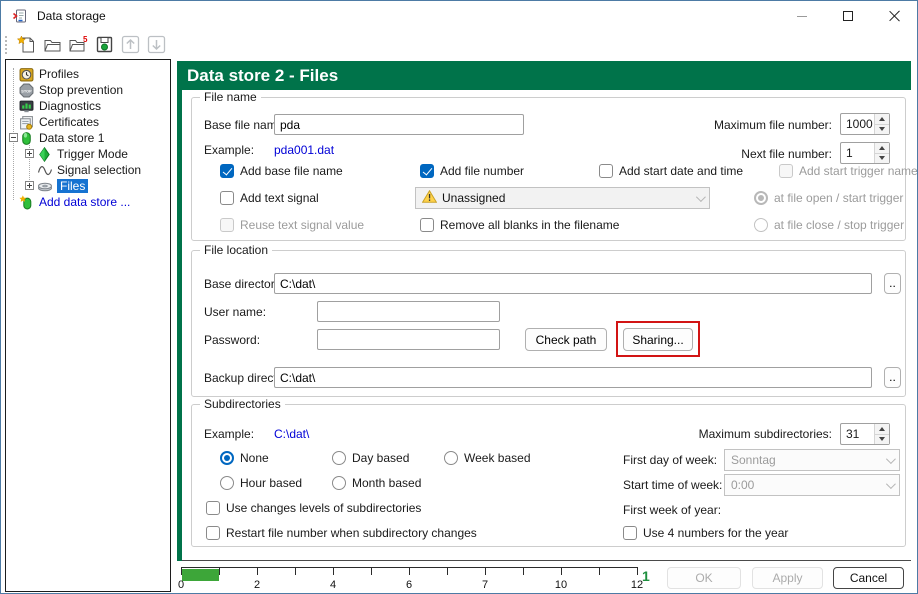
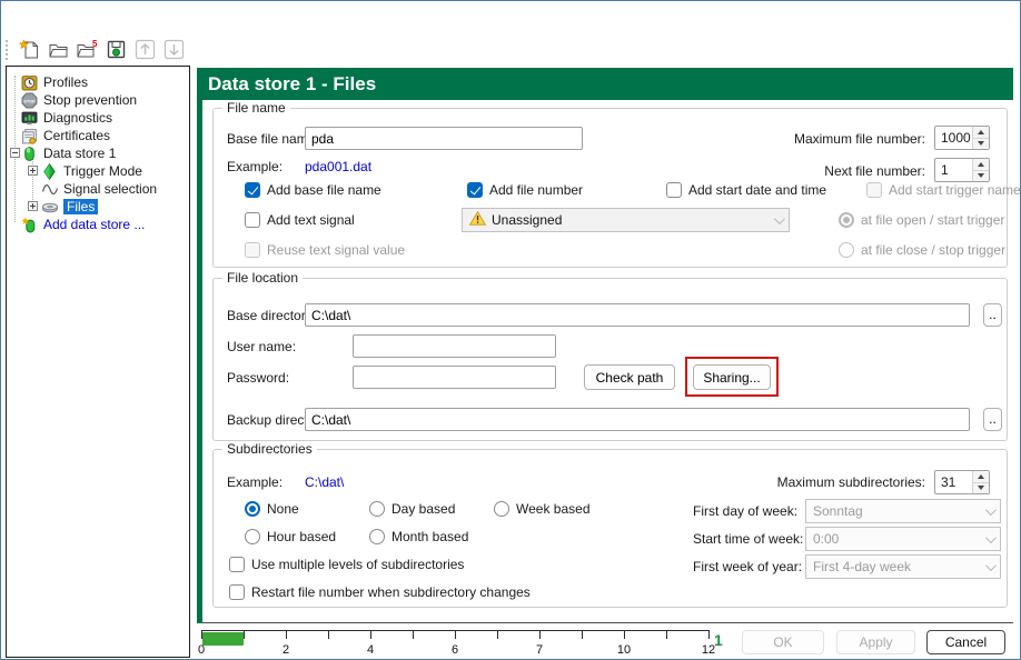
- Data storage
  5
  Profiles
  Stop prevention
  Diagnostics
  Certificates
  Data store 1
  Trigger Mode
  Signal selection
  Files
  Add data store ...
- Data store 2 - Files
+ Data store 1 - Files
  File name
  Base file nam
  pda
  Maximum file number:
  1000
  Example:
  pda001.dat
  Next file number:
  1
  Add base file name
  Add file number
  Add start date and time
  Add start trigger name
  Add text signal
  Unassigned
  at file open / start trigger
  Reuse text signal value
- Remove all blanks in the filename
  at file close / stop trigger
  File location
  Base director
  C:\dat\
  ..
  User name:
  Password:
  Check path
  Sharing...
  C:\dat\
  ..
  Subdirectories
  Example:
  C:\dat\
  Maximum subdirectories:
  31
  None
  Day based
  Week based
  First day of week:
  Sonntag
  Hour based
  Month based
  Start time of week:
  0:00
- Use changes levels of subdirectories
+ Use multiple levels of subdirectories
  First week of year:
+ First 4-day week
  Restart file number when subdirectory changes
- Use 4 numbers for the year
  0
  2
  4
  6
  7
  10
  12
  1
  OK
  Apply
  Cancel
